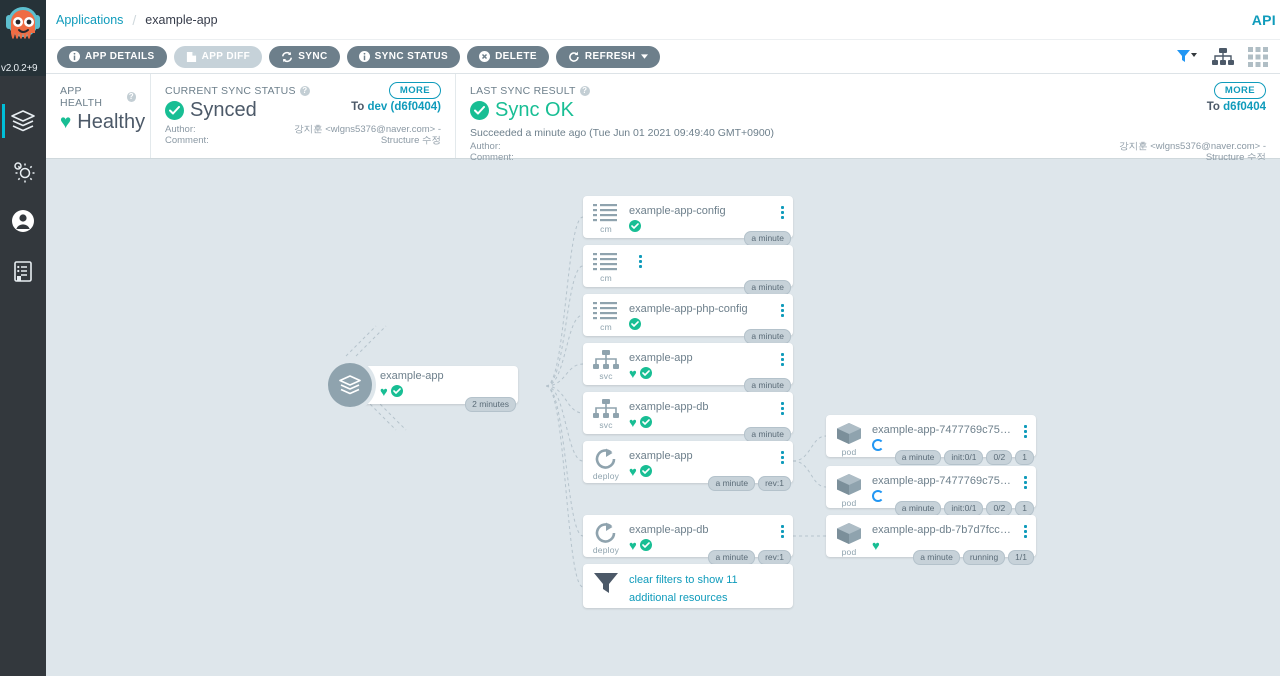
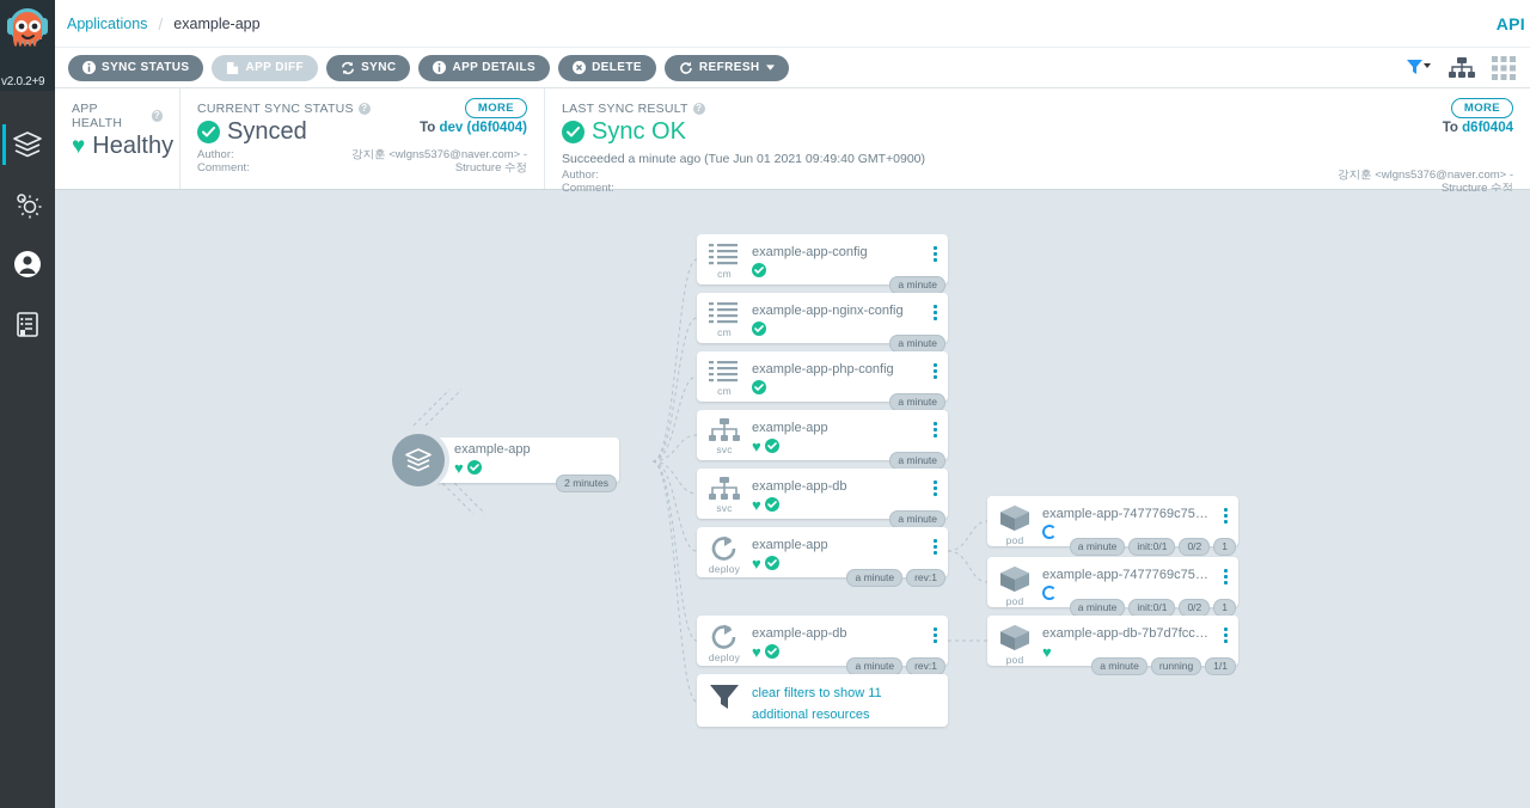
  v2.0.2+9
  Applications
  /
  example-app
  API
- APP DETAILS
+ SYNC STATUS
  APP DIFF
  SYNC
- SYNC STATUS
+ APP DETAILS
  DELETE
  REFRESH
  APP HEALTH
  ?
  ♥
  Healthy
  CURRENT SYNC STATUS
  ?
  MORE
  Synced
  To dev (d6f0404)
  Author:
  Comment:
  강지훈 <wlgns5376@naver.com> -
  Structure 수정
  LAST SYNC RESULT
  ?
  MORE
  Sync OK
  To d6f0404
  Succeeded a minute ago (Tue Jun 01 2021 09:49:40 GMT+0900)
  Author:
  Comment:
  강지훈 <wlgns5376@naver.com> -
  Structure 수정
  example-app
  ♥
  2 minutes
  cm
  example-app-config
  a minute
  cm
+ example-app-nginx-config
  a minute
  cm
  example-app-php-config
  a minute
  svc
  example-app
  ♥
  a minute
  svc
  example-app-db
  ♥
  a minute
  deploy
  example-app
  ♥
  a minute
  rev:1
  deploy
  example-app-db
  ♥
  a minute
  rev:1
  clear filters to show 11 additional resources
  pod
  example-app-7477769c75-r9
  a minute
  init:0/1
  0/2
  1
  pod
  example-app-7477769c75-sn
  a minute
  init:0/1
  0/2
  1
  pod
  example-app-db-7b7d7fcc7d-
  ♥
  a minute
  running
  1/1
